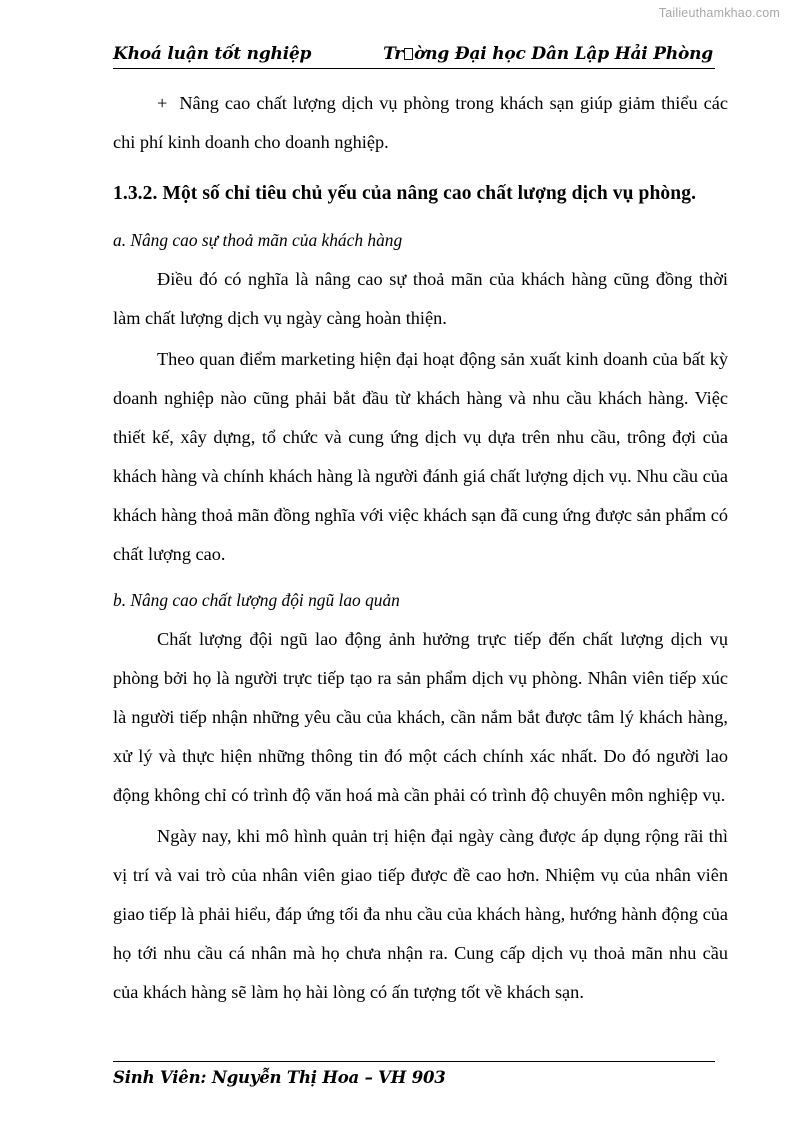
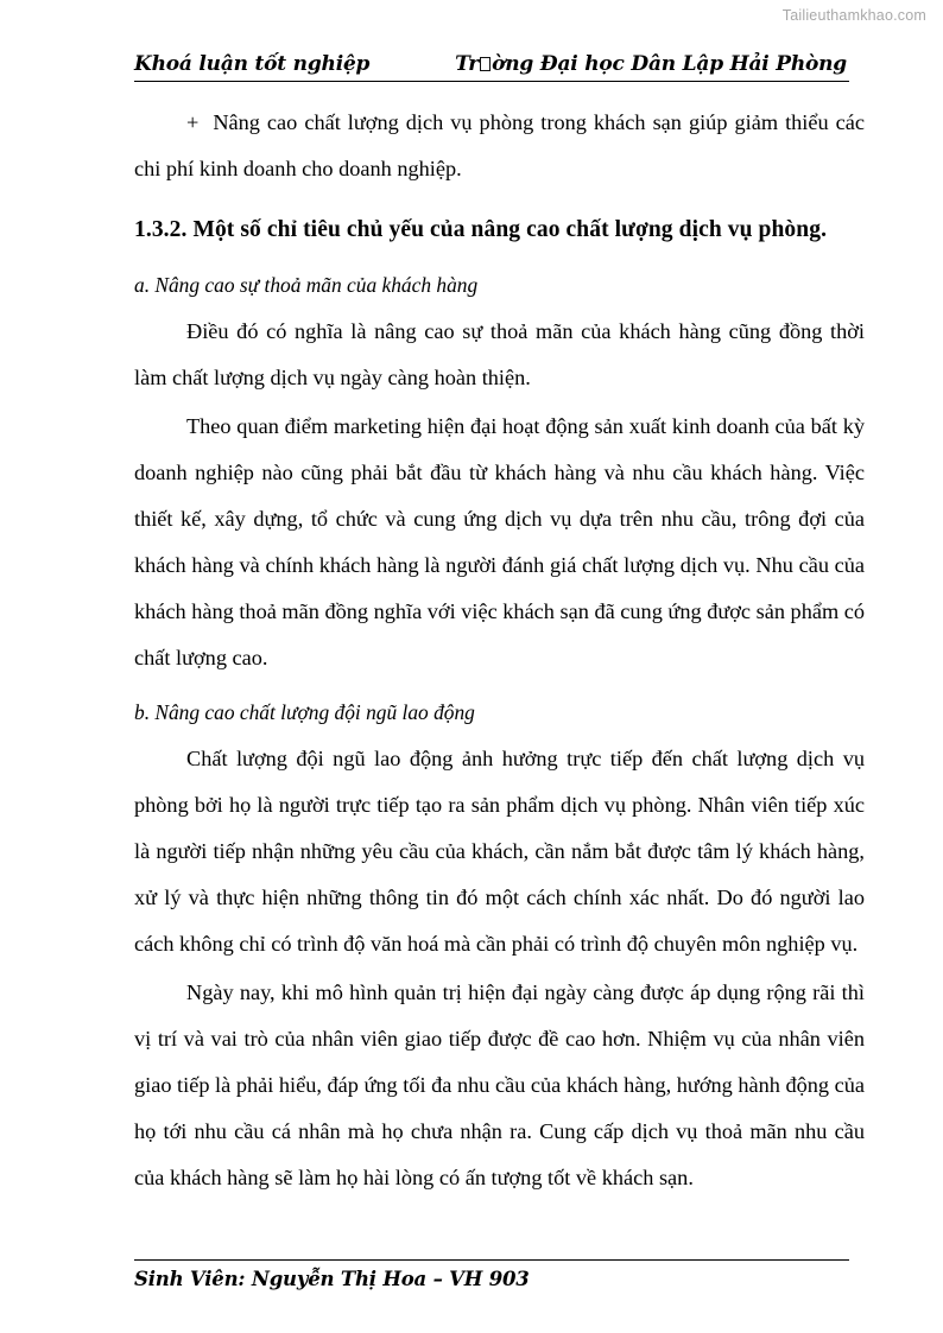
  Tailieuthamkhao.com
  Khoá luận tốt nghiệp
  Tr ờng Đại học Dân Lập Hải Phòng
  + Nâng cao chất lượng dịch vụ phòng trong khách sạn giúp giảm thiểu các chi phí kinh doanh cho doanh nghiệp.
  1.3.2. Một số chỉ tiêu chủ yếu của nâng cao chất lượng dịch vụ phòng.
  a. Nâng cao sự thoả mãn của khách hàng
  Điều đó có nghĩa là nâng cao sự thoả mãn của khách hàng cũng đồng thời làm chất lượng dịch vụ ngày càng hoàn thiện.
  Theo quan điểm marketing hiện đại hoạt động sản xuất kinh doanh của bất kỳ doanh nghiệp nào cũng phải bắt đầu từ khách hàng và nhu cầu khách hàng. Việc thiết kế, xây dựng, tổ chức và cung ứng dịch vụ dựa trên nhu cầu, trông đợi của khách hàng và chính khách hàng là người đánh giá chất lượng dịch vụ. Nhu cầu của khách hàng thoả mãn đồng nghĩa với việc khách sạn đã cung ứng được sản phẩm có chất lượng cao.
- b. Nâng cao chất lượng đội ngũ lao quản
+ b. Nâng cao chất lượng đội ngũ lao động
- Chất lượng đội ngũ lao động ảnh hưởng trực tiếp đến chất lượng dịch vụ phòng bởi họ là người trực tiếp tạo ra sản phẩm dịch vụ phòng. Nhân viên tiếp xúc là người tiếp nhận những yêu cầu của khách, cần nắm bắt được tâm lý khách hàng, xử lý và thực hiện những thông tin đó một cách chính xác nhất. Do đó người lao động không chỉ có trình độ văn hoá mà cần phải có trình độ chuyên môn nghiệp vụ.
+ Chất lượng đội ngũ lao động ảnh hưởng trực tiếp đến chất lượng dịch vụ phòng bởi họ là người trực tiếp tạo ra sản phẩm dịch vụ phòng. Nhân viên tiếp xúc là người tiếp nhận những yêu cầu của khách, cần nắm bắt được tâm lý khách hàng, xử lý và thực hiện những thông tin đó một cách chính xác nhất. Do đó người lao cách không chỉ có trình độ văn hoá mà cần phải có trình độ chuyên môn nghiệp vụ.
  Ngày nay, khi mô hình quản trị hiện đại ngày càng được áp dụng rộng rãi thì vị trí và vai trò của nhân viên giao tiếp được đề cao hơn. Nhiệm vụ của nhân viên giao tiếp là phải hiểu, đáp ứng tối đa nhu cầu của khách hàng, hướng hành động của họ tới nhu cầu cá nhân mà họ chưa nhận ra. Cung cấp dịch vụ thoả mãn nhu cầu của khách hàng sẽ làm họ hài lòng có ấn tượng tốt về khách sạn.
  Sinh Viên: Nguyễn Thị Hoa – VH 903
